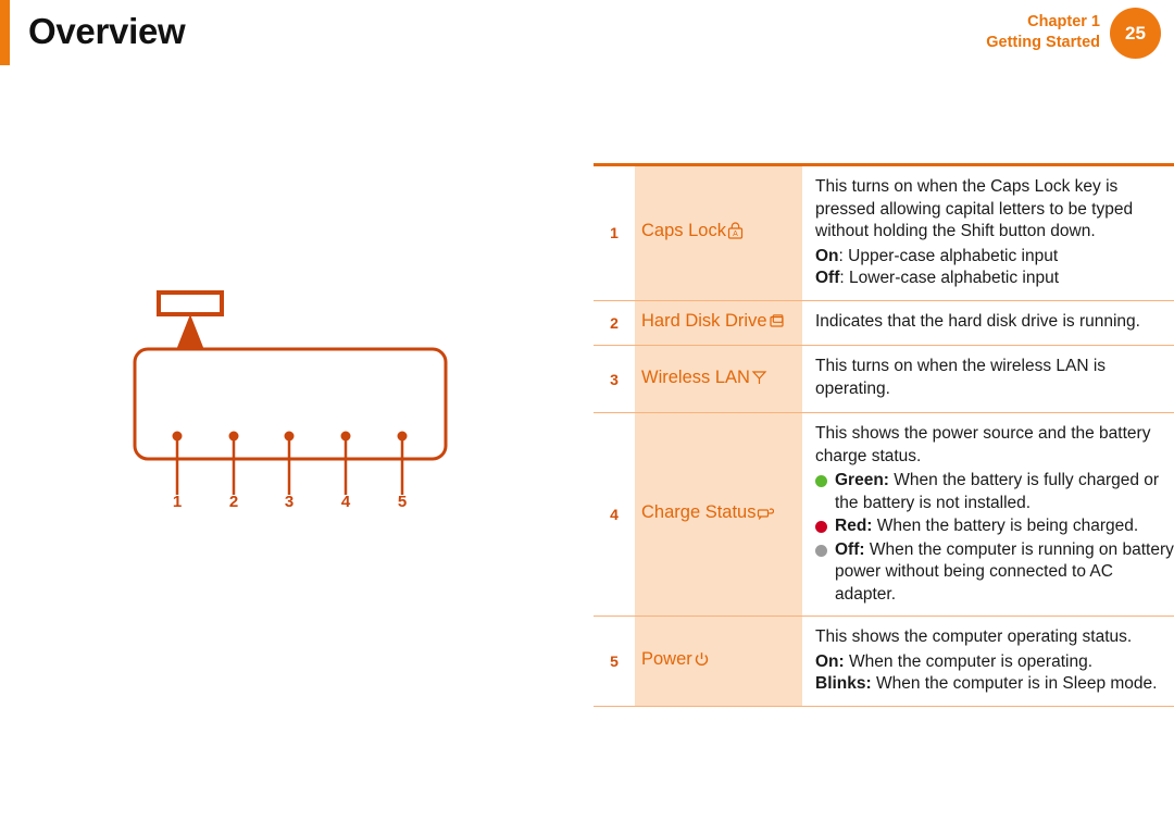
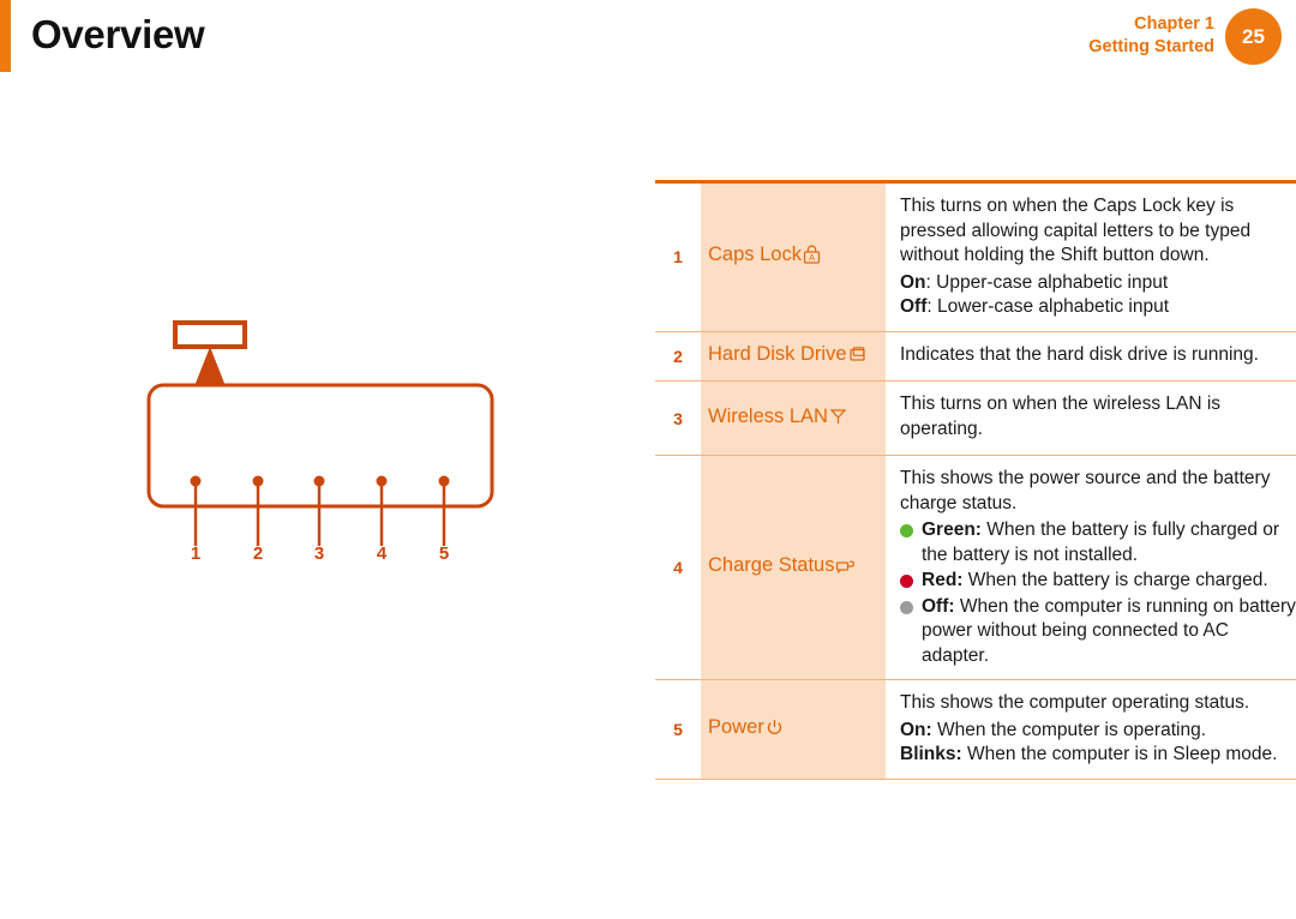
  Overview
  Chapter 1
  Getting Started
  25
  1
  2
  3
  4
  5
  1	Caps Lock	This turns on when the Caps Lock key is pressed allowing capital letters to be typed without holding the Shift button down. On: Upper-case alphabetic input Off: Lower-case alphabetic input
  2	Hard Disk Drive	Indicates that the hard disk drive is running.
  3	Wireless LAN	This turns on when the wireless LAN is operating.
- 4	Charge Status	This shows the power source and the battery charge status. Green: When the battery is fully charged or the battery is not installed. Red: When the battery is being charged. Off: When the computer is running on battery power without being connected to AC adapter.
+ 4	Charge Status	This shows the power source and the battery charge status. Green: When the battery is fully charged or the battery is not installed. Red: When the battery is charge charged. Off: When the computer is running on battery power without being connected to AC adapter.
  5	Power	This shows the computer operating status. On: When the computer is operating. Blinks: When the computer is in Sleep mode.
